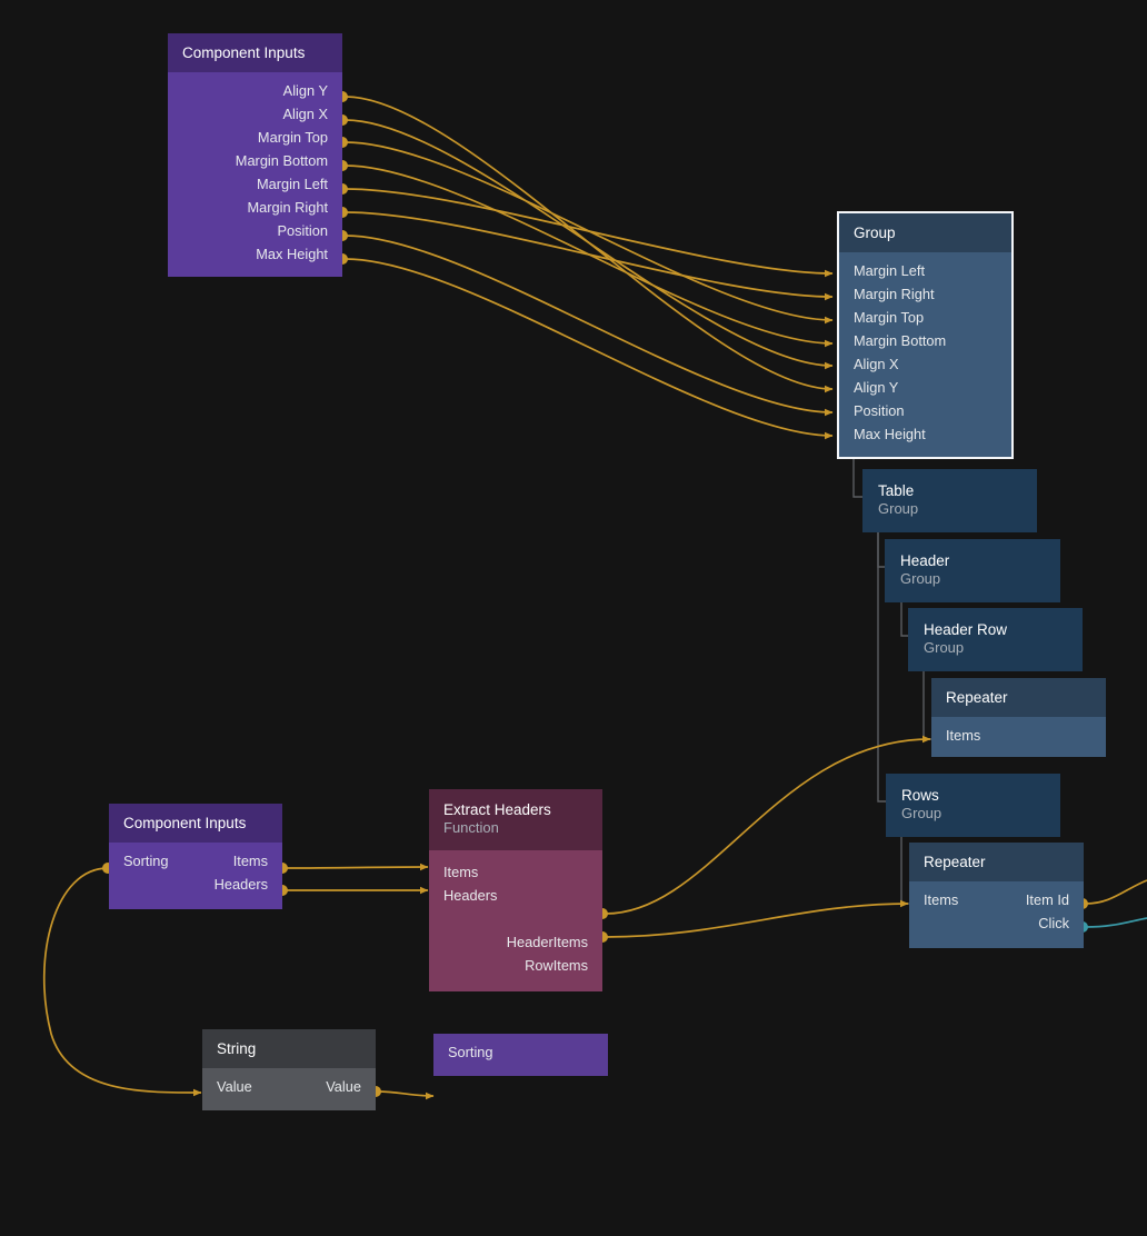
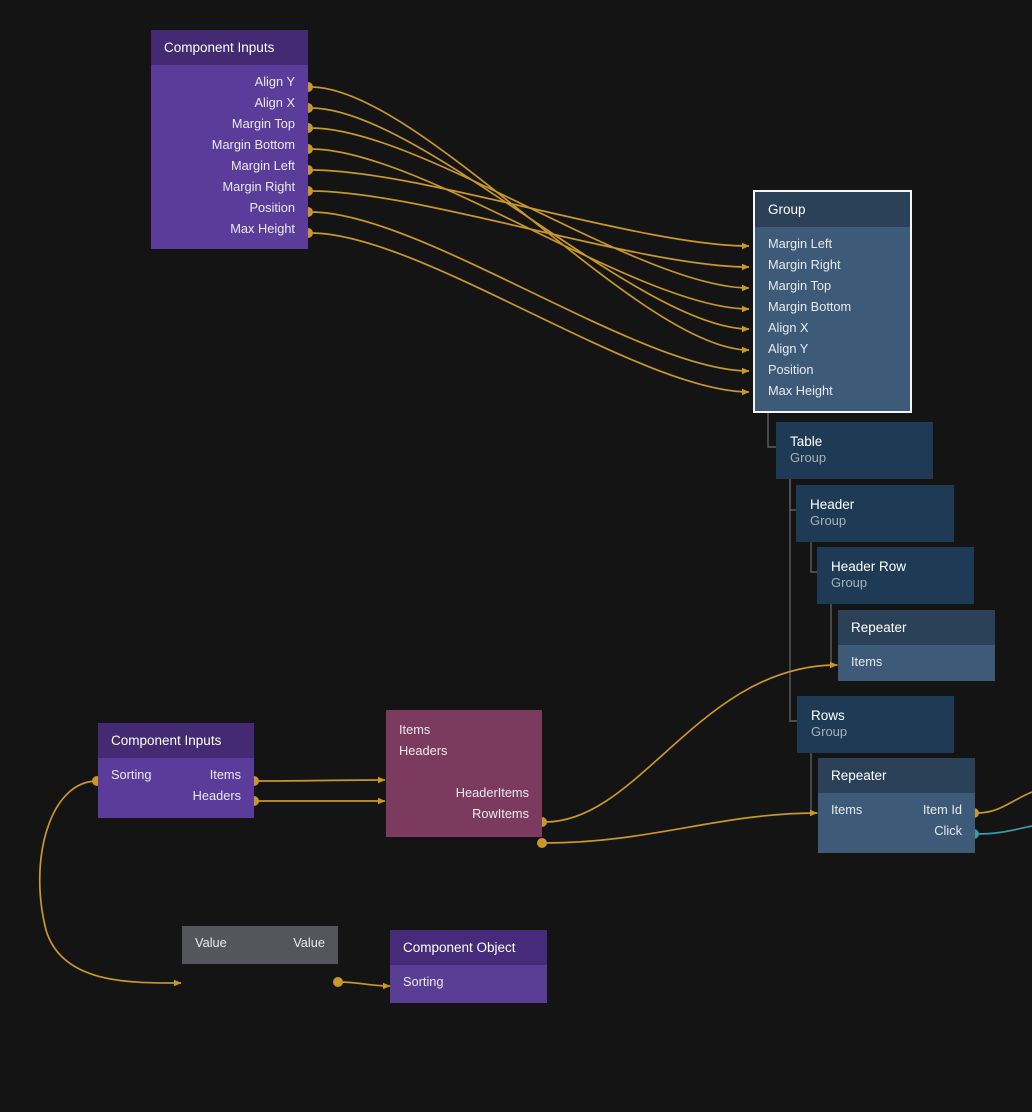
  Component Inputs
  Align Y
  Align X
  Margin Top
  Margin Bottom
  Margin Left
  Margin Right
  Position
  Max Height
  Group
  Margin Left
  Margin Right
  Margin Top
  Margin Bottom
  Align X
  Align Y
  Position
  Max Height
  Table
  Group
  Header
  Group
  Header Row
  Group
  Repeater
  Items
  Rows
  Group
  Repeater
  Items
  Item Id
  Click
  Component Inputs
  Sorting
  Items
  Headers
- Extract Headers
- Function
  Items
  Headers
  HeaderItems
  RowItems
- String
  Value
  Value
+ Component Object
  Sorting
